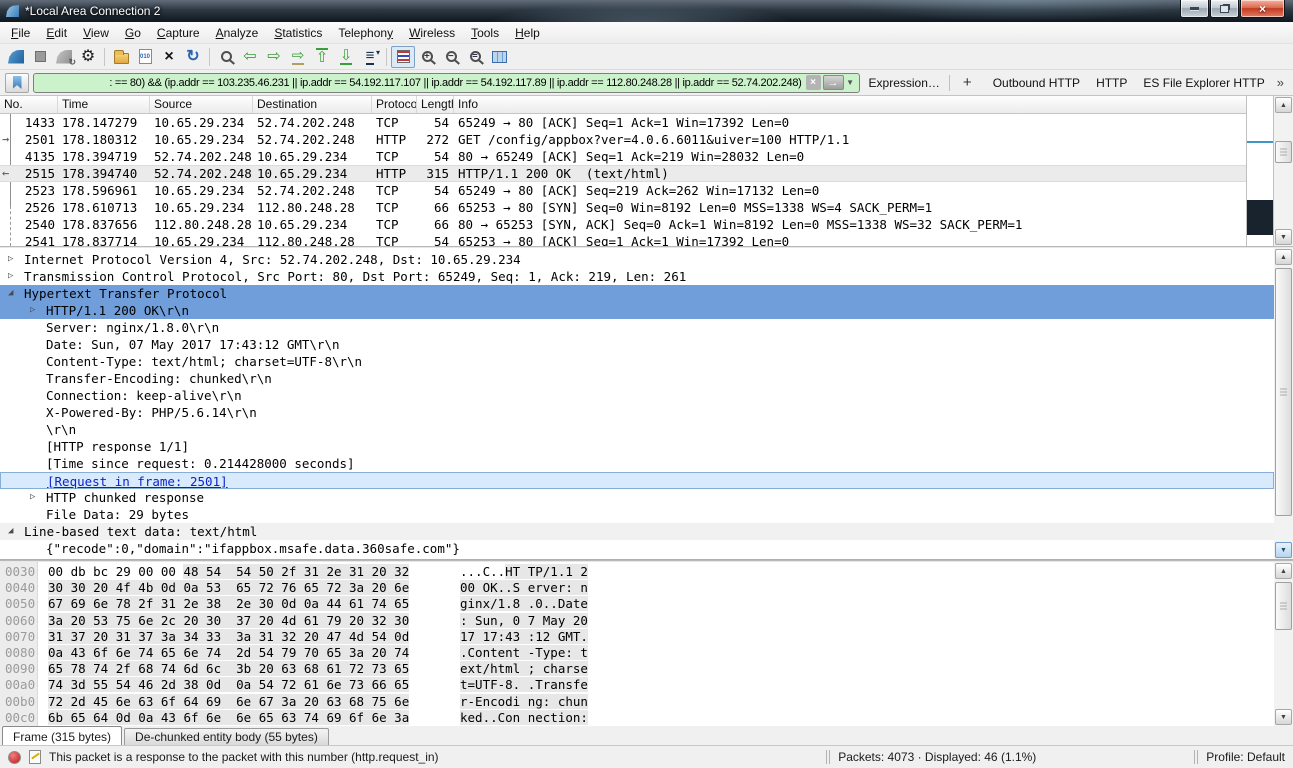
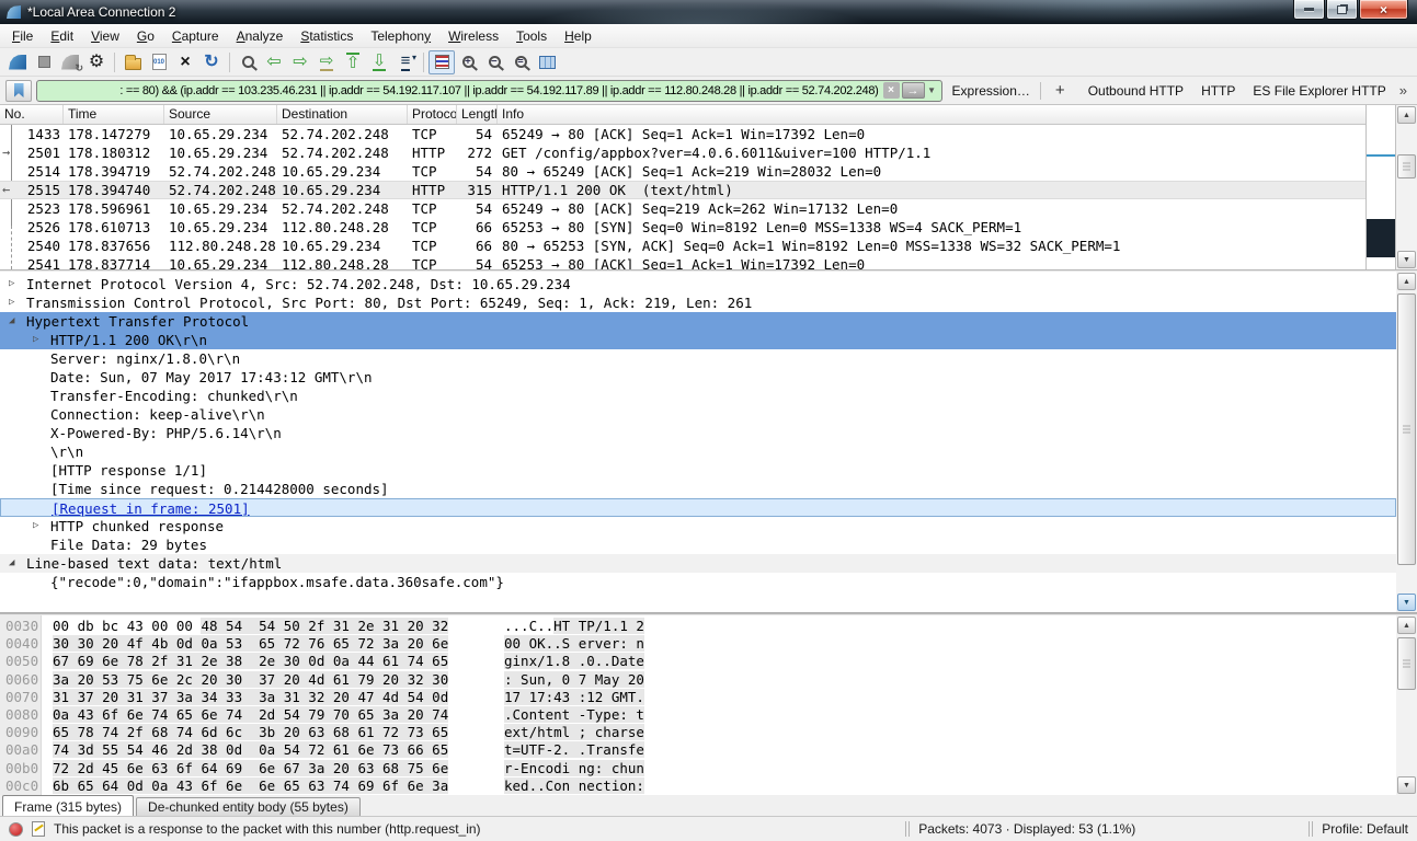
  *Local Area Connection 2
  ×
  File
  Edit
  View
  Go
  Capture
  Analyze
  Statistics
  Telephony
  Wireless
  Tools
  Help
  : == 80) && (ip.addr == 103.235.46.231 || ip.addr == 54.192.117.107 || ip.addr == 54.192.117.89 || ip.addr == 112.80.248.28 || ip.addr == 52.74.202.248)
  ×
  →
  ▼
  Expression…
  +
  Outbound HTTP
  HTTP
  ES File Explorer HTTP
  »
  No.
  Time
  Source
  Destination
  Protoco
  Lengt
  Info
  1433
  178.147279
  10.65.29.234
  52.74.202.248
  TCP
  54
  65249 → 80 [ACK] Seq=1 Ack=1 Win=17392 Len=0
  →
  2501
  178.180312
  10.65.29.234
  52.74.202.248
  HTTP
  272
  GET /config/appbox?ver=4.0.6.6011&uiver=100 HTTP/1.1
- 4135
+ 2514
  178.394719
  52.74.202.248
  10.65.29.234
  TCP
  54
  80 → 65249 [ACK] Seq=1 Ack=219 Win=28032 Len=0
  ←
  2515
  178.394740
  52.74.202.248
  10.65.29.234
  HTTP
  315
  HTTP/1.1 200 OK (text/html)
  2523
  178.596961
  10.65.29.234
  52.74.202.248
  TCP
  54
  65249 → 80 [ACK] Seq=219 Ack=262 Win=17132 Len=0
  2526
  178.610713
  10.65.29.234
  112.80.248.28
  TCP
  66
  65253 → 80 [SYN] Seq=0 Win=8192 Len=0 MSS=1338 WS=4 SACK_PERM=1
  2540
  178.837656
  112.80.248.28
  10.65.29.234
  TCP
  66
  80 → 65253 [SYN, ACK] Seq=0 Ack=1 Win=8192 Len=0 MSS=1338 WS=32 SACK_PERM=1
  2541
  178.837714
  10.65.29.234
  112.80.248.28
  TCP
  54
  65253 → 80 [ACK] Seq=1 Ack=1 Win=17392 Len=0
  ▷
  Internet Protocol Version 4, Src: 52.74.202.248, Dst: 10.65.29.234
  ▷
  Transmission Control Protocol, Src Port: 80, Dst Port: 65249, Seq: 1, Ack: 219, Len: 261
  ◢
  Hypertext Transfer Protocol
  ▷
  HTTP/1.1 200 OK\r\n
  Server: nginx/1.8.0\r\n
  Date: Sun, 07 May 2017 17:43:12 GMT\r\n
- Content-Type: text/html; charset=UTF-8\r\n
  Transfer-Encoding: chunked\r\n
  Connection: keep-alive\r\n
  X-Powered-By: PHP/5.6.14\r\n
  \r\n
  [HTTP response 1/1]
  [Time since request: 0.214428000 seconds]
  [Request in frame: 2501]
  ▷
  HTTP chunked response
  File Data: 29 bytes
  ◢
  Line-based text data: text/html
  {"recode":0,"domain":"ifappbox.msafe.data.360safe.com"}
  0030
- 00 db bc 29 00 00 48 54 54 50 2f 31 2e 31 20 32
+ 00 db bc 43 00 00 48 54 54 50 2f 31 2e 31 20 32
  ...C..HT TP/1.1 2
  0040
  30 30 20 4f 4b 0d 0a 53 65 72 76 65 72 3a 20 6e
  00 OK..S erver: n
  0050
  67 69 6e 78 2f 31 2e 38 2e 30 0d 0a 44 61 74 65
  ginx/1.8 .0..Date
  0060
  3a 20 53 75 6e 2c 20 30 37 20 4d 61 79 20 32 30
  : Sun, 0 7 May 20
  0070
  31 37 20 31 37 3a 34 33 3a 31 32 20 47 4d 54 0d
  17 17:43 :12 GMT.
  0080
  0a 43 6f 6e 74 65 6e 74 2d 54 79 70 65 3a 20 74
  .Content -Type: t
  0090
  65 78 74 2f 68 74 6d 6c 3b 20 63 68 61 72 73 65
  ext/html ; charse
  00a0
  74 3d 55 54 46 2d 38 0d 0a 54 72 61 6e 73 66 65
- t=UTF-8. .Transfe
+ t=UTF-2. .Transfe
  00b0
  72 2d 45 6e 63 6f 64 69 6e 67 3a 20 63 68 75 6e
  r-Encodi ng: chun
  00c0
  6b 65 64 0d 0a 43 6f 6e 6e 65 63 74 69 6f 6e 3a
  ked..Con nection:
  Frame (315 bytes)
  De-chunked entity body (55 bytes)
  This packet is a response to the packet with this number (http.request_in)
- Packets: 4073 · Displayed: 46 (1.1%)
+ Packets: 4073 · Displayed: 53 (1.1%)
  Profile: Default
